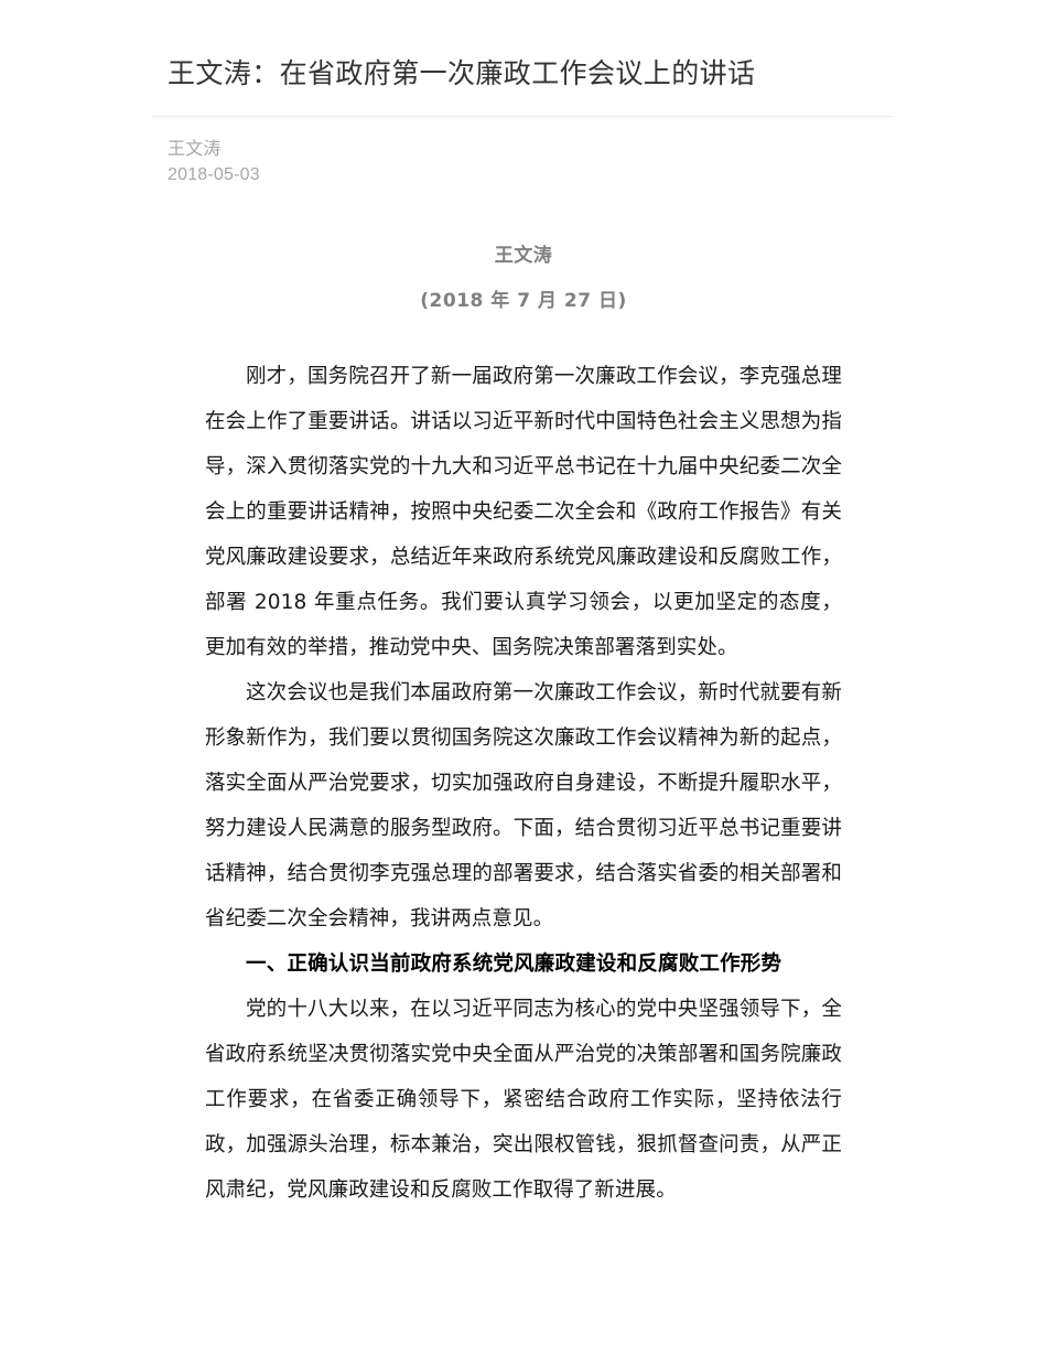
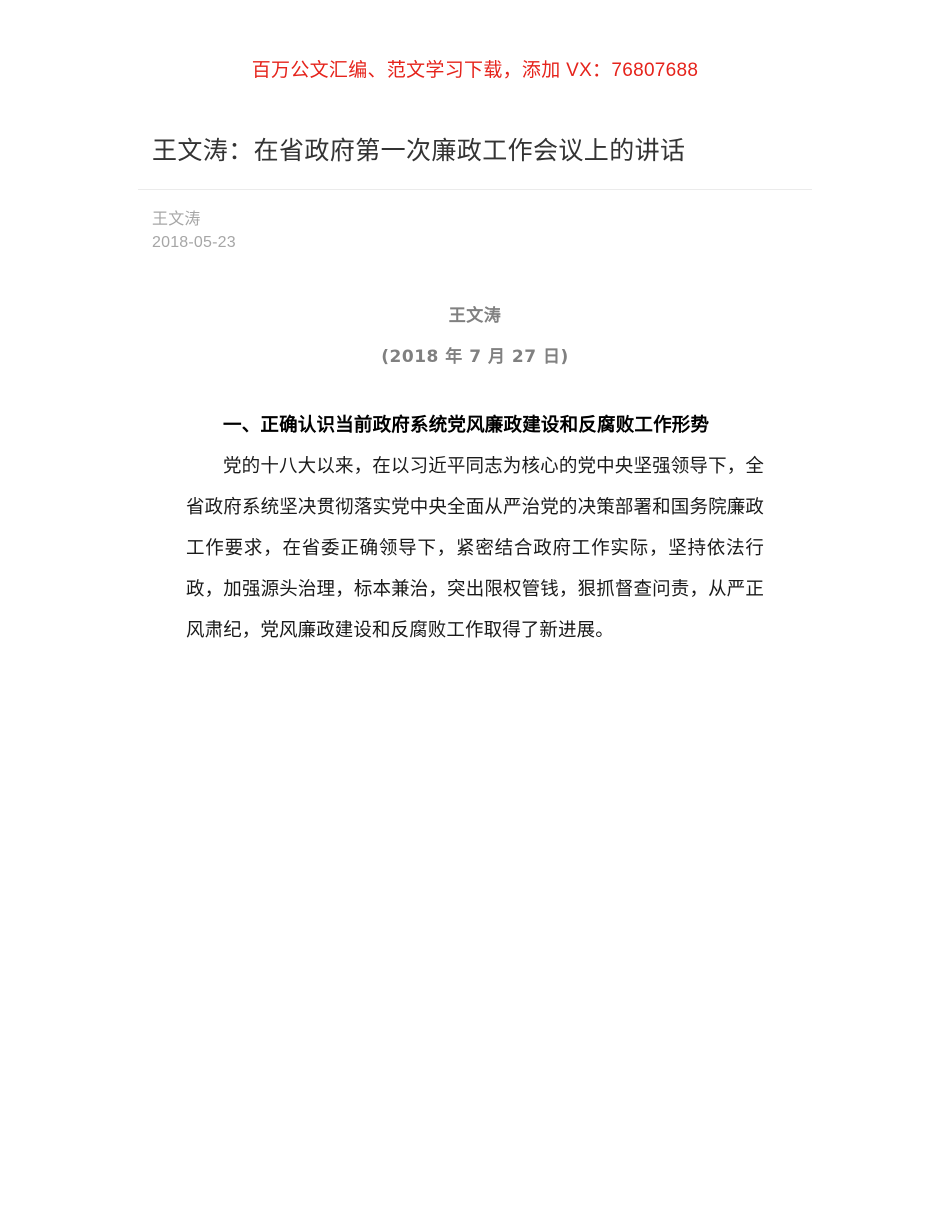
+ 百万公文汇编、范文学习下载，添加 VX：76807688
  王文涛：在省政府第一次廉政工作会议上的讲话
  王文涛
- 2018-05-03
+ 2018-05-23
  王文涛
  (2018 年 7 月 27 日)
- 刚才，国务院召开了新一届政府第一次廉政工作会议，李克强总理在会上作了重要讲话。讲话以习近平新时代中国特色社会主义思想为指导，深入贯彻落实党的十九大和习近平总书记在十九届中央纪委二次全会上的重要讲话精神，按照中央纪委二次全会和《政府工作报告》有关党风廉政建设要求，总结近年来政府系统党风廉政建设和反腐败工作，部署 2018 年重点任务。我们要认真学习领会，以更加坚定的态度，更加有效的举措，推动党中央、国务院决策部署落到实处。
- 这次会议也是我们本届政府第一次廉政工作会议，新时代就要有新形象新作为，我们要以贯彻国务院这次廉政工作会议精神为新的起点，落实全面从严治党要求，切实加强政府自身建设，不断提升履职水平，努力建设人民满意的服务型政府。下面，结合贯彻习近平总书记重要讲话精神，结合贯彻李克强总理的部署要求，结合落实省委的相关部署和省纪委二次全会精神，我讲两点意见。
  一、正确认识当前政府系统党风廉政建设和反腐败工作形势
  党的十八大以来，在以习近平同志为核心的党中央坚强领导下，全省政府系统坚决贯彻落实党中央全面从严治党的决策部署和国务院廉政工作要求，在省委正确领导下，紧密结合政府工作实际，坚持依法行政，加强源头治理，标本兼治，突出限权管钱，狠抓督查问责，从严正风肃纪，党风廉政建设和反腐败工作取得了新进展。
